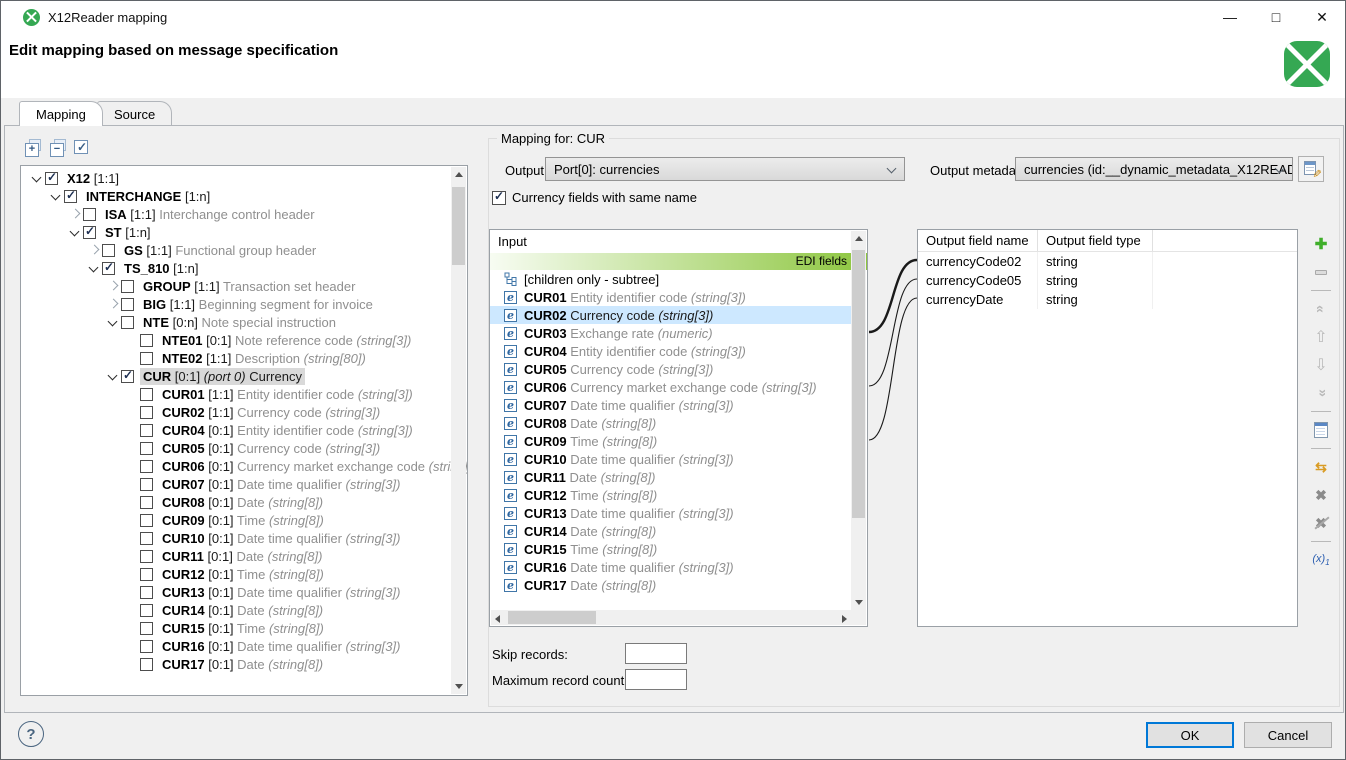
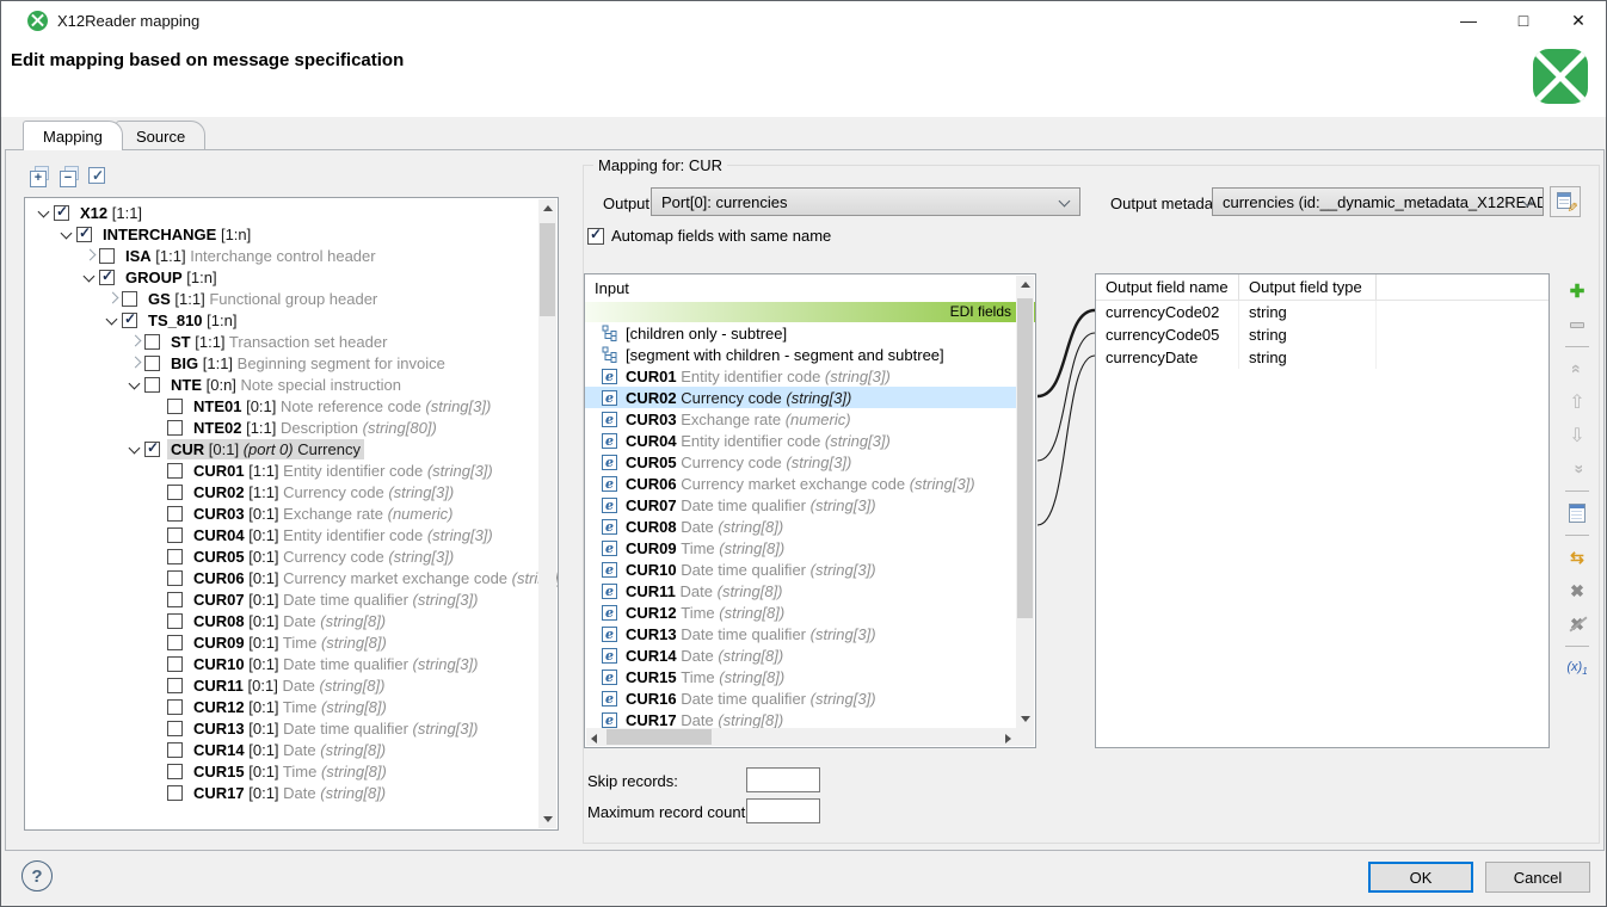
  X12Reader mapping
  —
  □
  ✕
  Edit mapping based on message specification
  Mapping
  Source
  X12 [1:1]
  INTERCHANGE [1:n]
  ISA [1:1] Interchange control header
- ST [1:n]
+ GROUP [1:n]
  GS [1:1] Functional group header
  TS_810 [1:n]
- GROUP [1:1] Transaction set header
+ ST [1:1] Transaction set header
  BIG [1:1] Beginning segment for invoice
  NTE [0:n] Note special instruction
  NTE01 [0:1] Note reference code (string[3])
  NTE02 [1:1] Description (string[80])
  CUR [0:1] (port 0) Currency
  CUR01 [1:1] Entity identifier code (string[3])
  CUR02 [1:1] Currency code (string[3])
+ CUR03 [0:1] Exchange rate (numeric)
  CUR04 [0:1] Entity identifier code (string[3])
  CUR05 [0:1] Currency code (string[3])
  CUR06 [0:1] Currency market exchange code (stri[
  CUR07 [0:1] Date time qualifier (string[3])
  CUR08 [0:1] Date (string[8])
  CUR09 [0:1] Time (string[8])
  CUR10 [0:1] Date time qualifier (string[3])
  CUR11 [0:1] Date (string[8])
  CUR12 [0:1] Time (string[8])
  CUR13 [0:1] Date time qualifier (string[3])
  CUR14 [0:1] Date (string[8])
  CUR15 [0:1] Time (string[8])
- CUR16 [0:1] Date time qualifier (string[3])
  CUR17 [0:1] Date (string[8])
  Mapping for: CUR
  Output
  Port[0]: currencies
  Output metada
  currencies (id:__dynamic_metadata_X12READ
- Currency fields with same name
+ Automap fields with same name
  Input
  EDI fields
  [children only - subtree]
+ [segment with children - segment and subtree]
  e
  CUR01
  Entity identifier code
  (string[3])
  e
  CUR02
  Currency code
  (string[3])
  e
  CUR03
  Exchange rate
  (numeric)
  e
  CUR04
  Entity identifier code
  (string[3])
  e
  CUR05
  Currency code
  (string[3])
  e
  CUR06
  Currency market exchange code
  (string[3])
  e
  CUR07
  Date time qualifier
  (string[3])
  e
  CUR08
  Date
  (string[8])
  e
  CUR09
  Time
  (string[8])
  e
  CUR10
  Date time qualifier
  (string[3])
  e
  CUR11
  Date
  (string[8])
  e
  CUR12
  Time
  (string[8])
  e
  CUR13
  Date time qualifier
  (string[3])
  e
  CUR14
  Date
  (string[8])
  e
  CUR15
  Time
  (string[8])
  e
  CUR16
  Date time qualifier
  (string[3])
  e
  CUR17
  Date
  (string[8])
  Output field name
  Output field type
  currencyCode02
  string
  currencyCode05
  string
  currencyDate
  string
  ✚
  ⇧
  ⇩
  ⇆
  ✖
  ✖
  (x)1
  Skip records:
  Maximum record count
  ?
  OK
  Cancel
